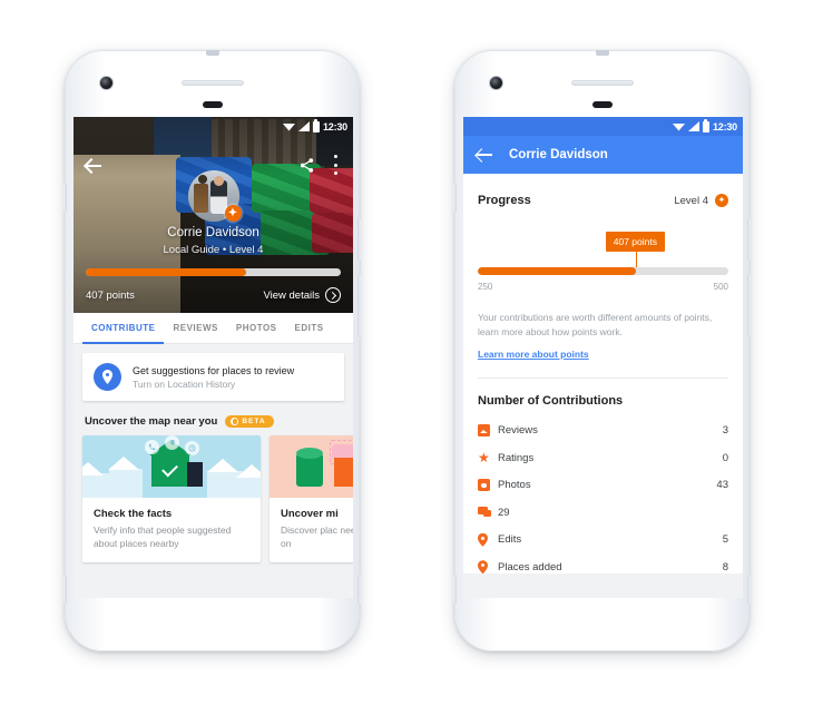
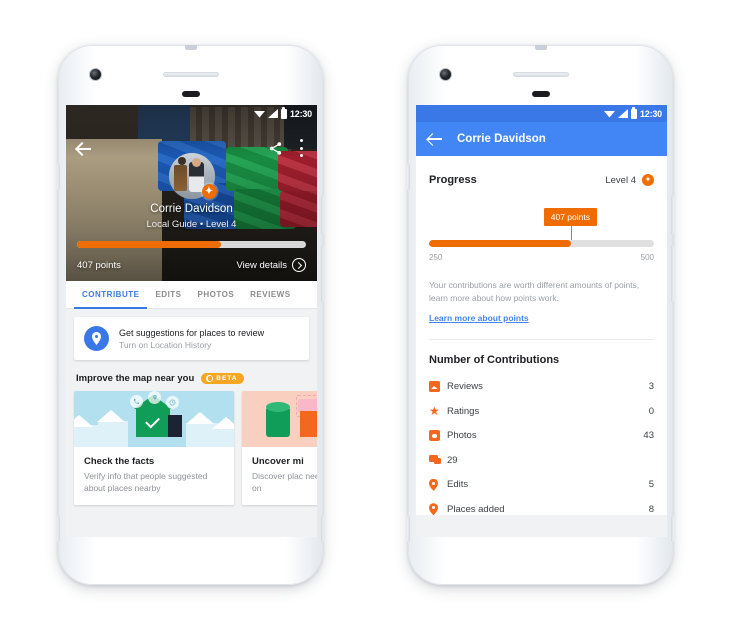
  12:30
  ✦
  Corrie Davidson
  Local Guide • Level 4
  407 points
  View details
  CONTRIBUTE
- REVIEWS
+ EDITS
  PHOTOS
- EDITS
+ REVIEWS
  Get suggestions for places to review
  Turn on Location History
- Uncover the map near you
+ Improve the map near you
  Check the facts
  Verify info that people suggested about places nearby
  Uncover mi
  Discover plac ne on
  12:30
  Corrie Davidson
  Progress
  Level 4
  ✦
  407 points
  250
  500
  Your contributions are worth different amounts of points, learn more about how points work.
  Learn more about points
  Number of Contributions
  Reviews
  3
  ★
  Ratings
  0
  Photos
  43
  29
  Edits
  5
  Places added
  8
